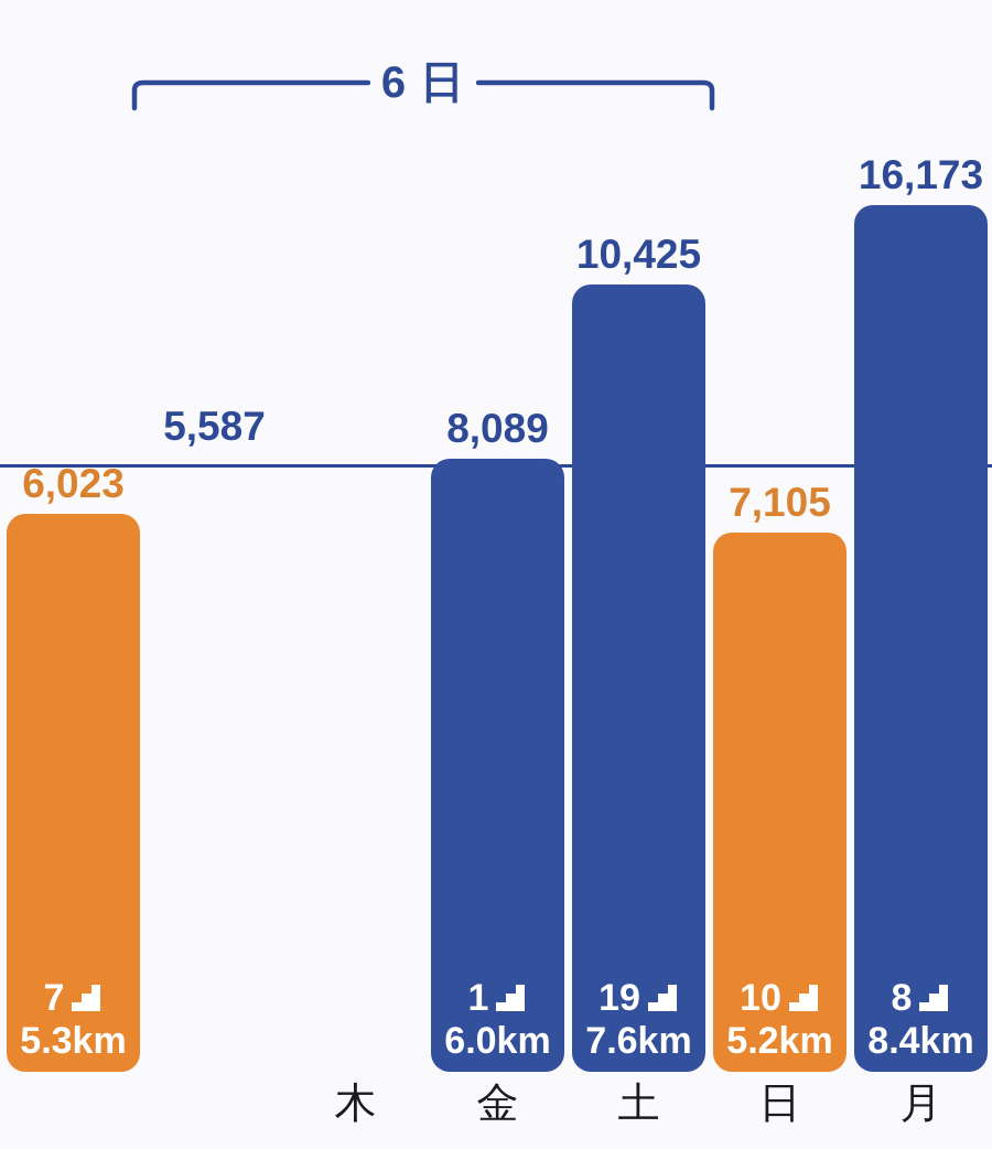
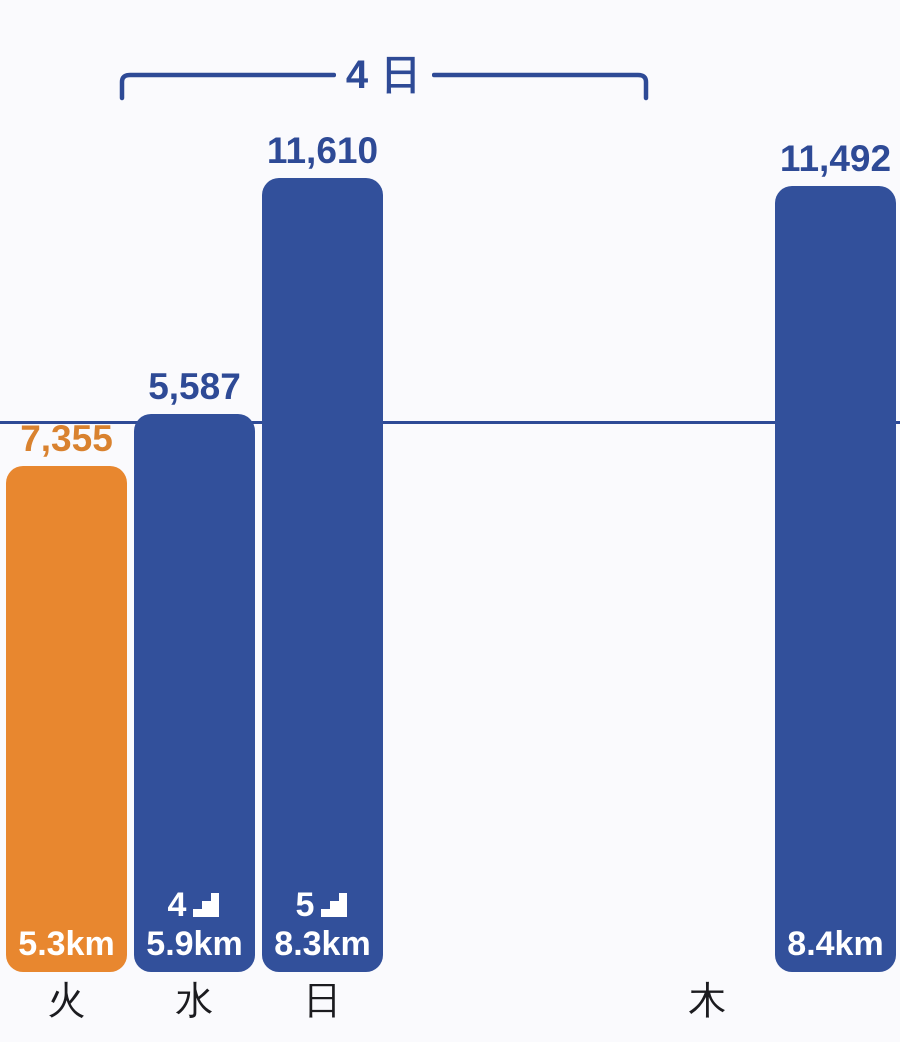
- 6 日
+ 4 日
- 7
  5.3km
- 6,023
+ 7,355
+ 火
+ 4
+ 5.9km
  5,587
+ 水
+ 5
+ 8.3km
+ 11,610
- 木
+ 日
- 1
- 6.0km
- 8,089
- 金
- 19
- 7.6km
- 10,425
- 土
- 10
- 5.2km
- 7,105
- 日
+ 木
- 8
  8.4km
- 16,173
+ 11,492
- 月
